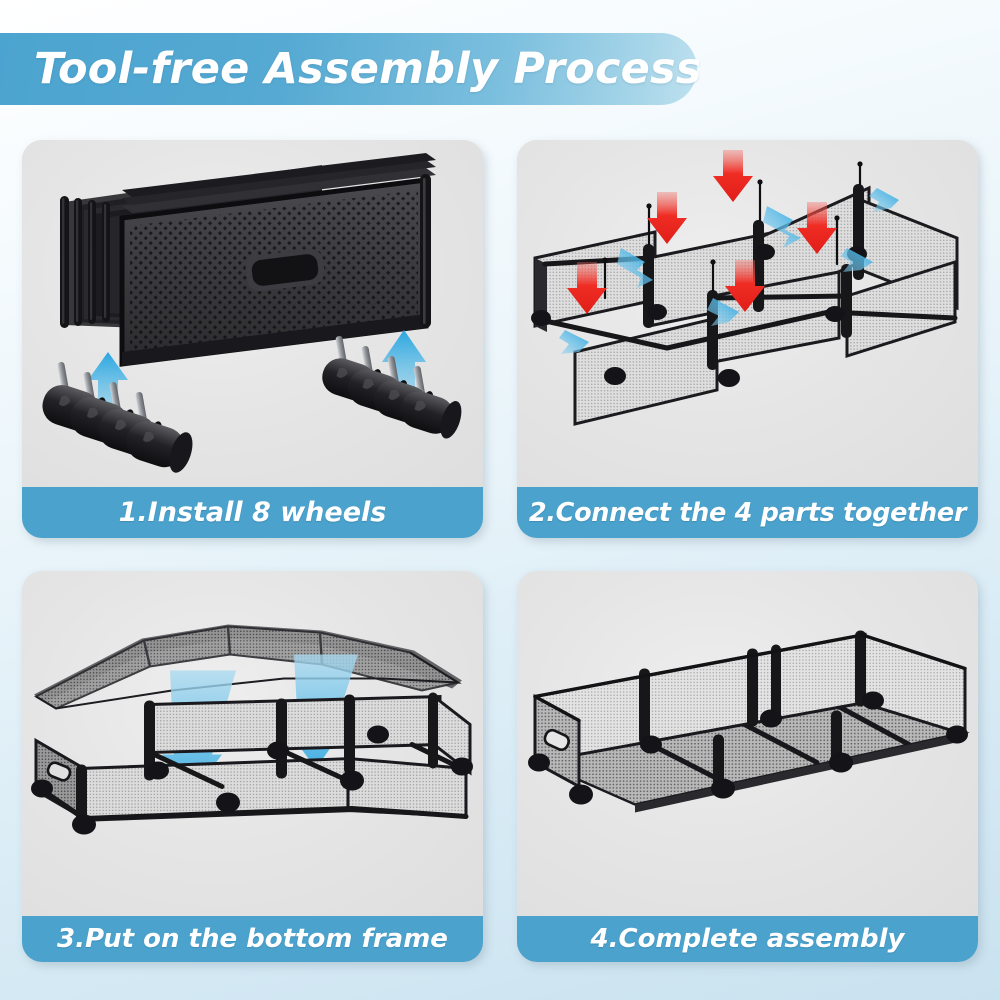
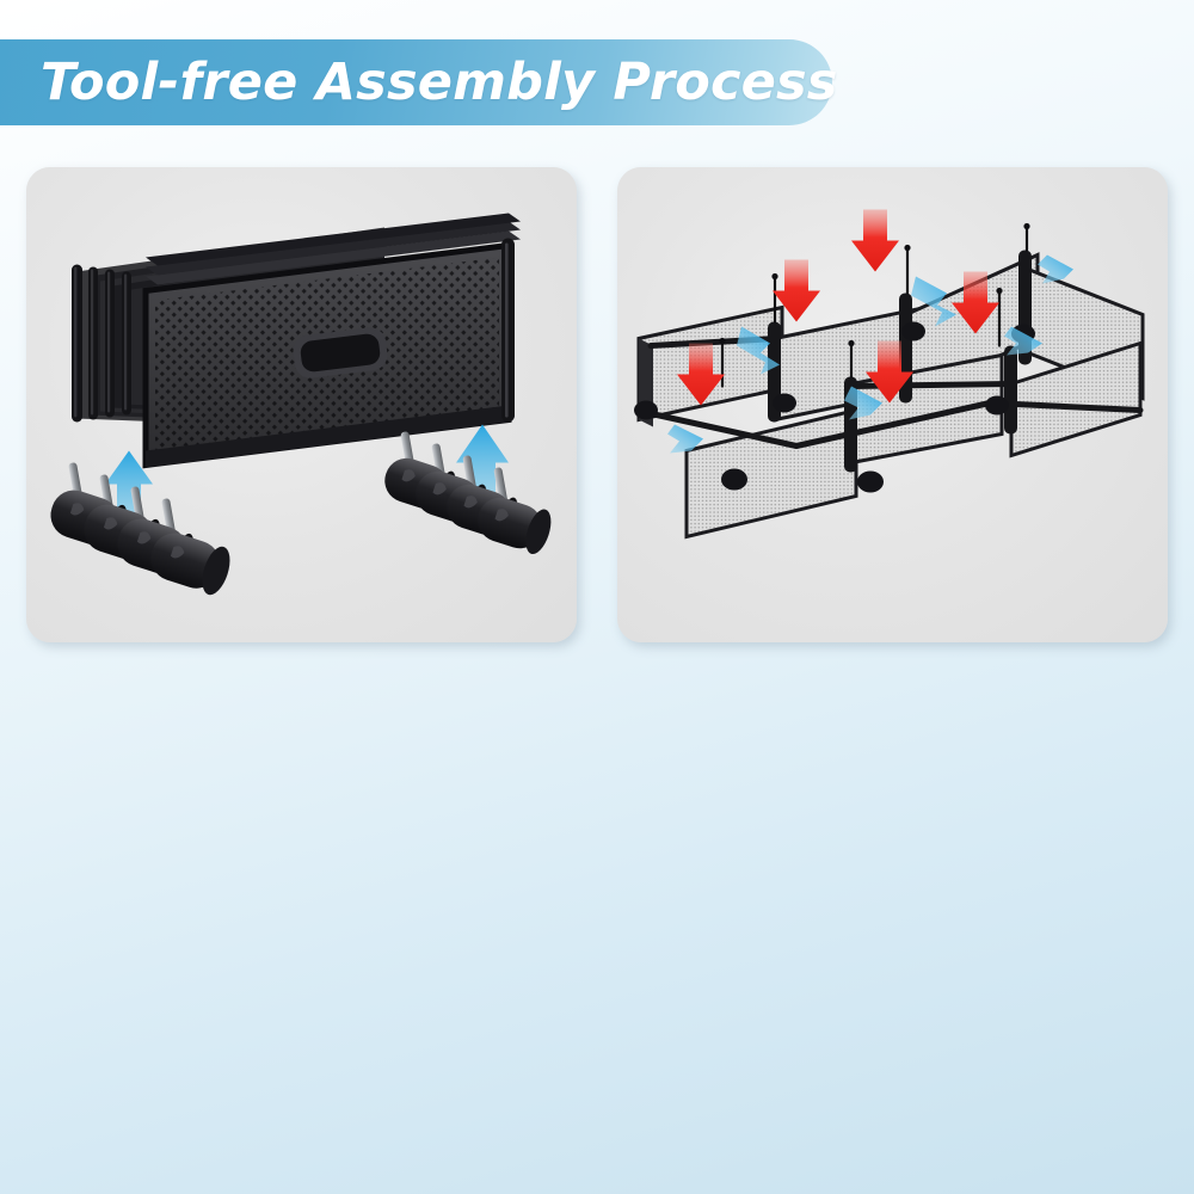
  Tool-free Assembly Process
- 1.Install 8 wheels
- 2.Connect the 4 parts together
- 3.Put on the bottom frame
- 4.Complete assembly
